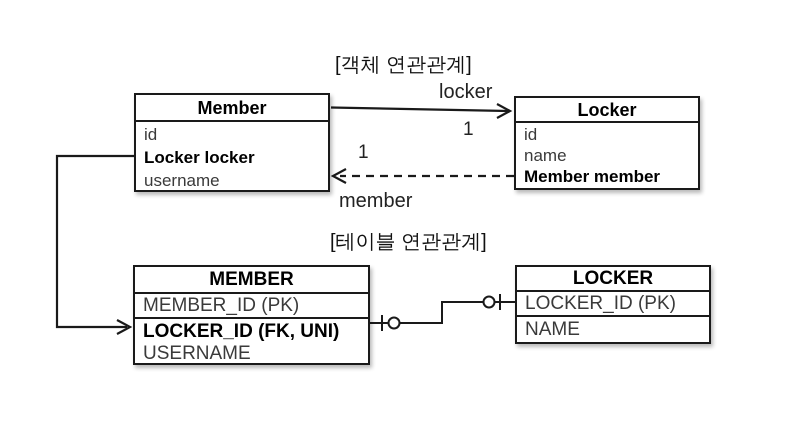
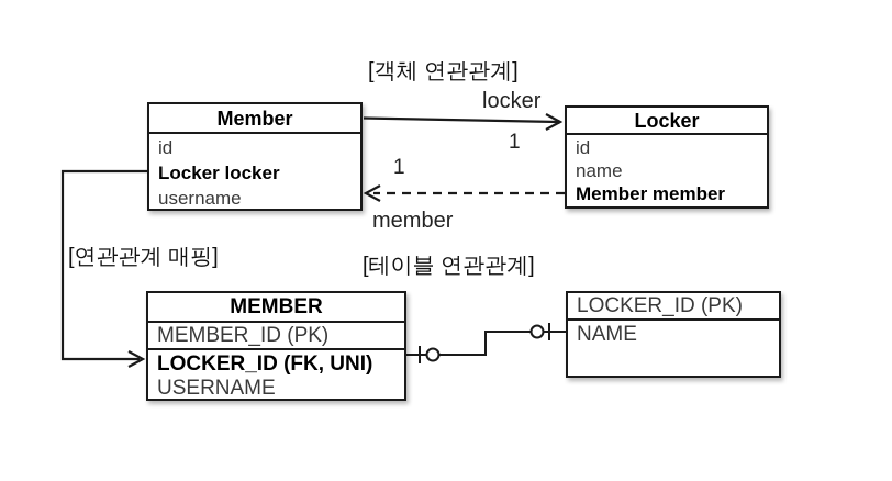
  [객체 연관관계]
+ [연관관계 매핑]
  [테이블 연관관계]
  locker
  1
  1
  member
  Member
  id
  Locker locker
  username
  Locker
  id
  name
  Member member
  MEMBER
  MEMBER_ID (PK)
  LOCKER_ID (FK, UNI)
  USERNAME
- LOCKER
  LOCKER_ID (PK)
  NAME
